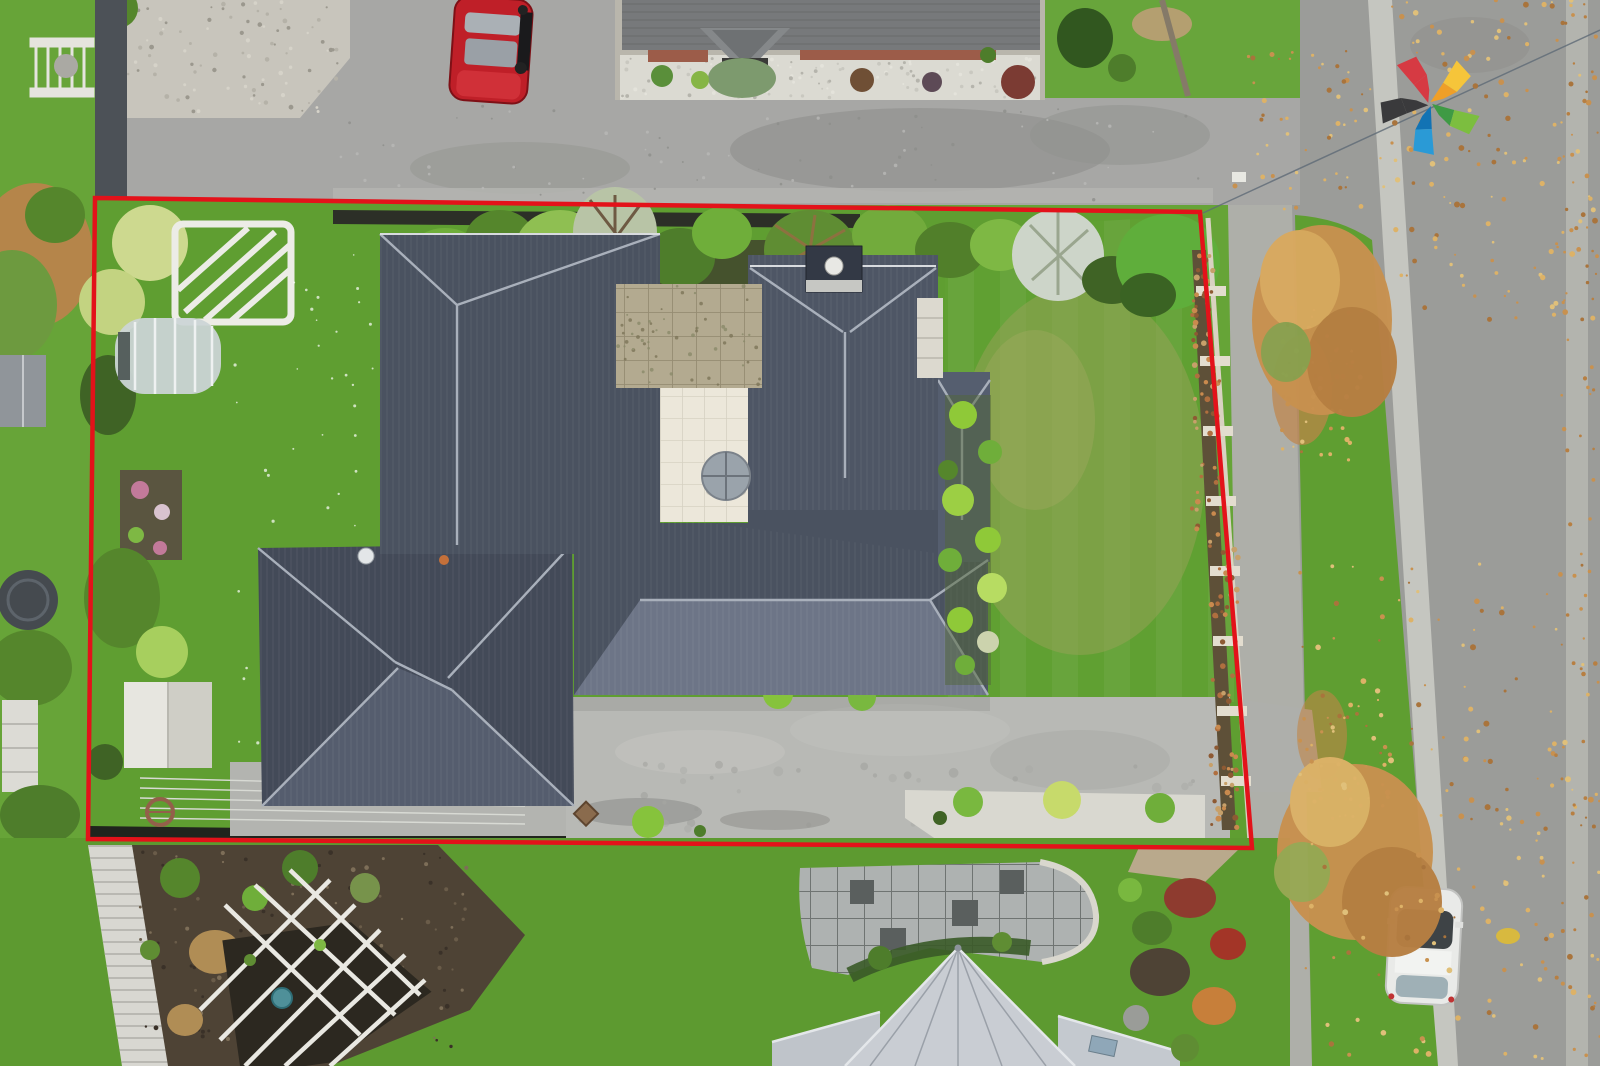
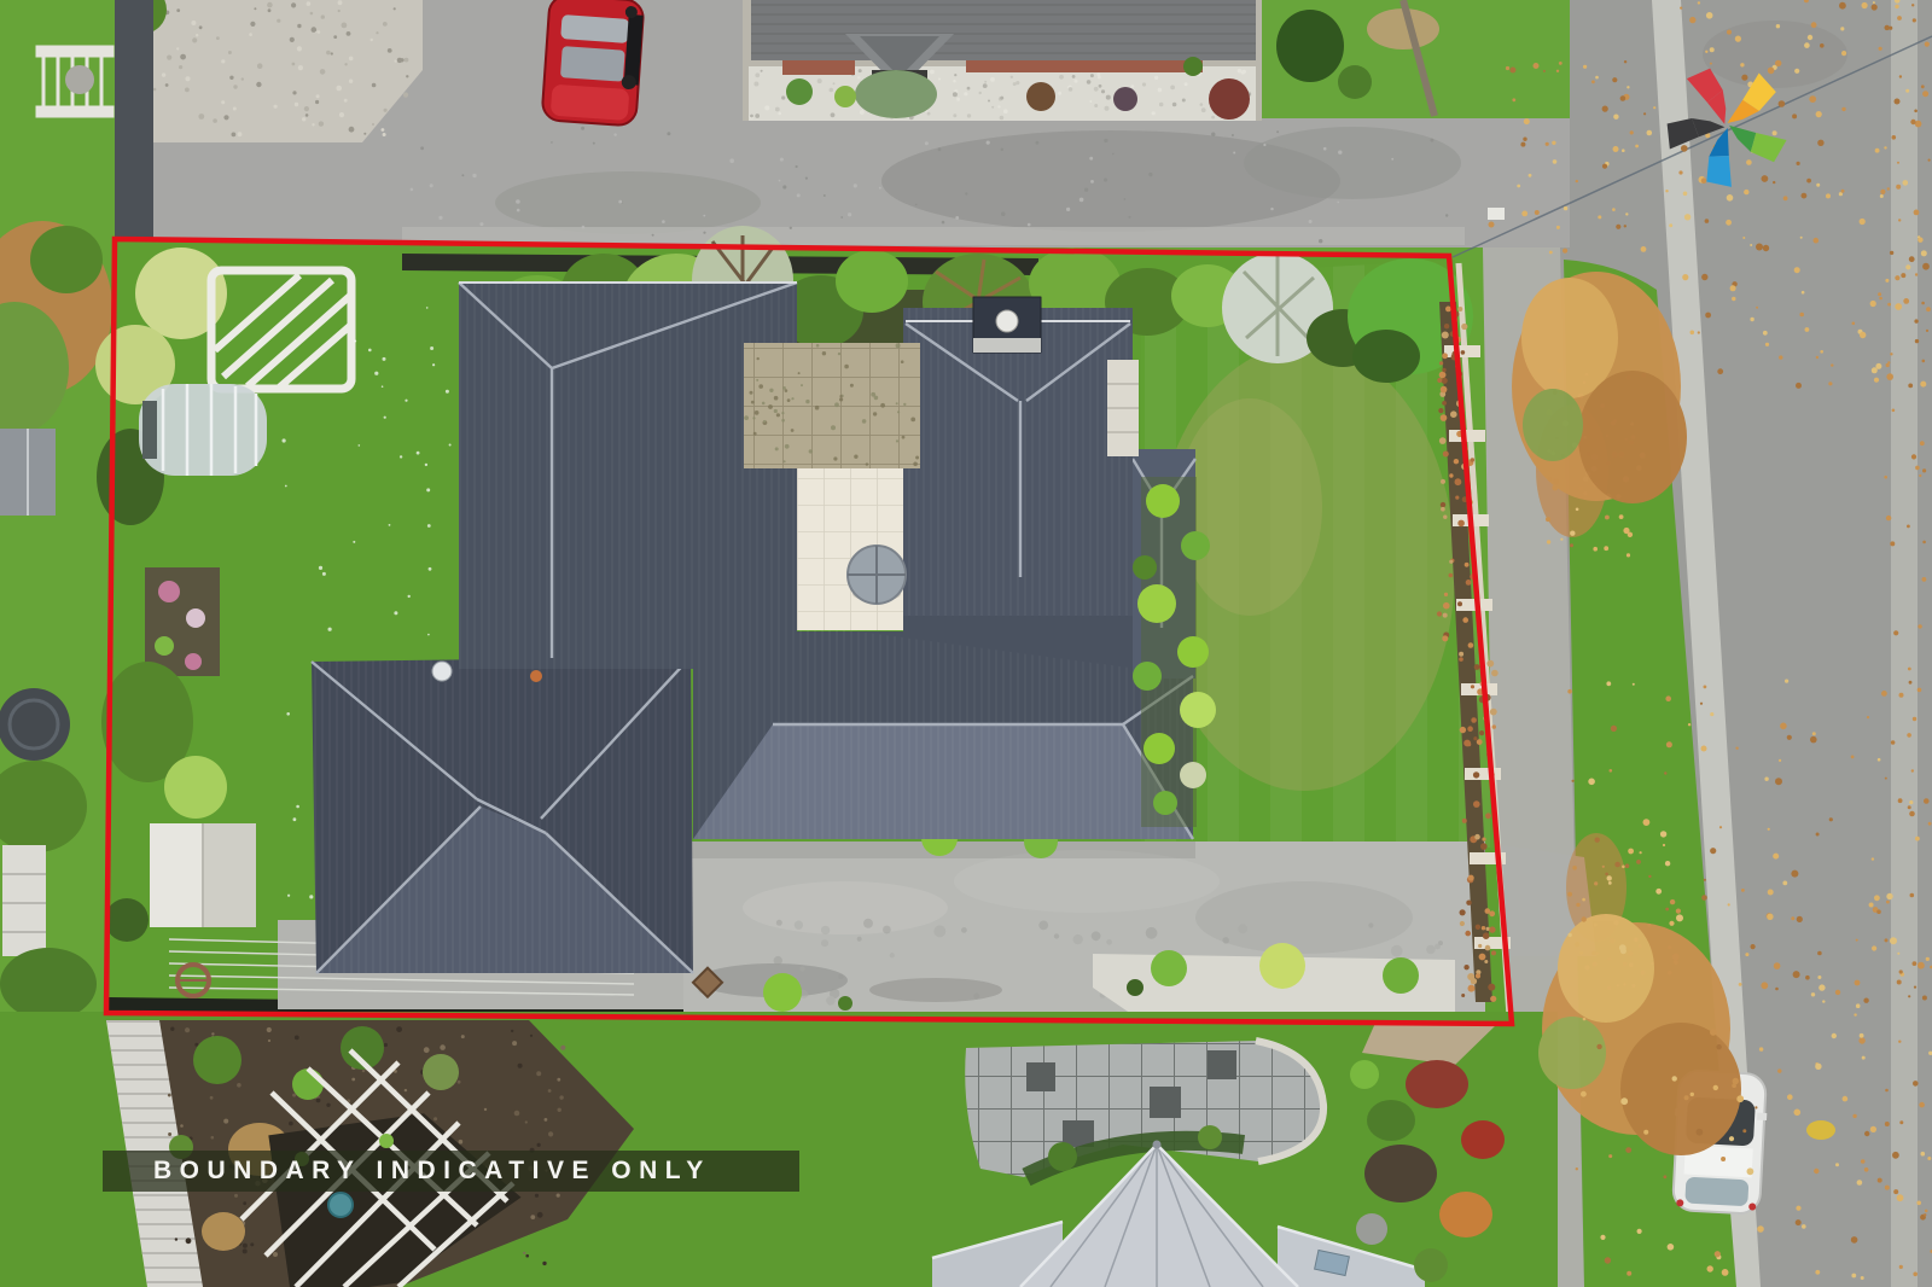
+ BOUNDARY INDICATIVE ONLY
